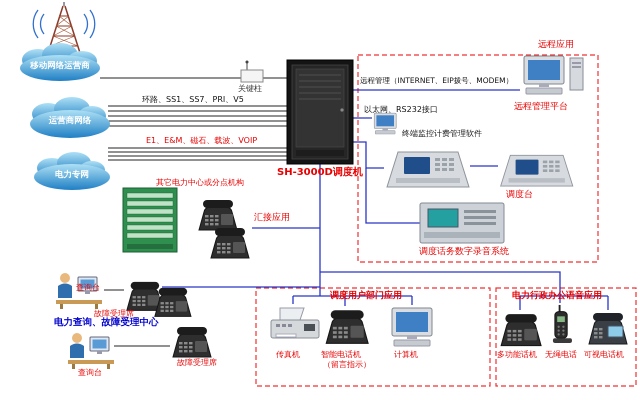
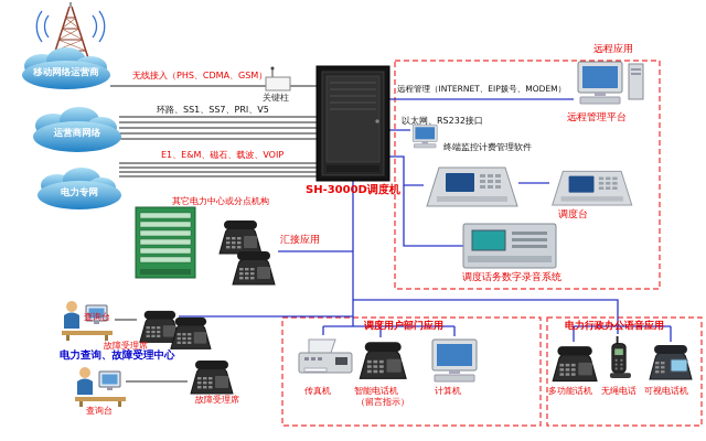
  移动网络运营商
  运营商网络
  电力专网
+ 无线接入（PHS、CDMA、GSM）
  关键柱
  环路、SS1、SS7、PRI、V5
  E1、E&M、磁石、载波、VOIP
  SH-3000D调度机
  远程应用
  远程管理（INTERNET、EIP拨号、MODEM）
  远程管理平台
  以太网、RS232接口
  终端监控计费管理软件
  调度台
  调度话务数字录音系统
  其它电力中心或分点机构
  汇接应用
  查询台
  故障受理席
  电力查询、故障受理中心
  查询台
  故障受理席
  调度用户部门应用
  传真机
  智能电话机
  （留言指示）
  计算机
  电力行政办公语音应用
  多功能话机
  无绳电话
  可视电话机
